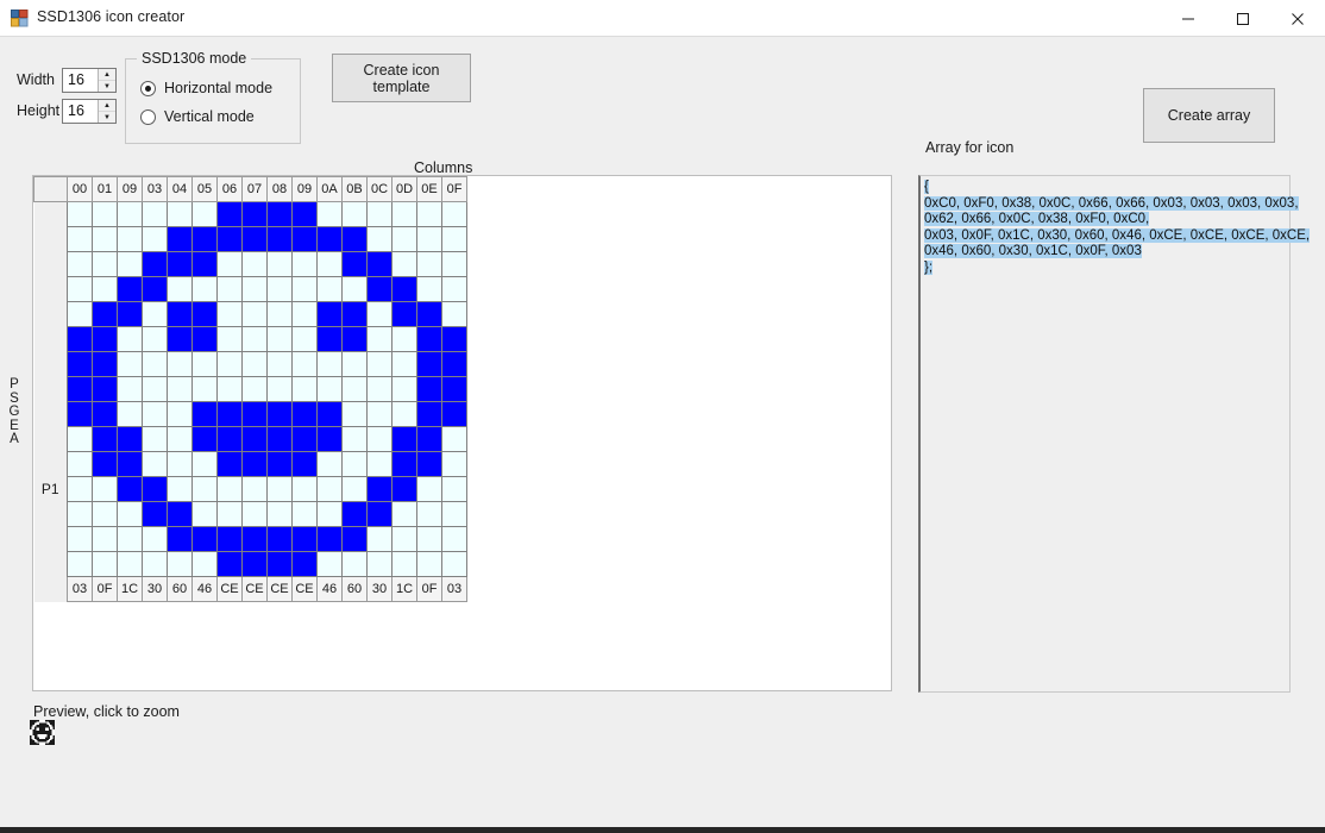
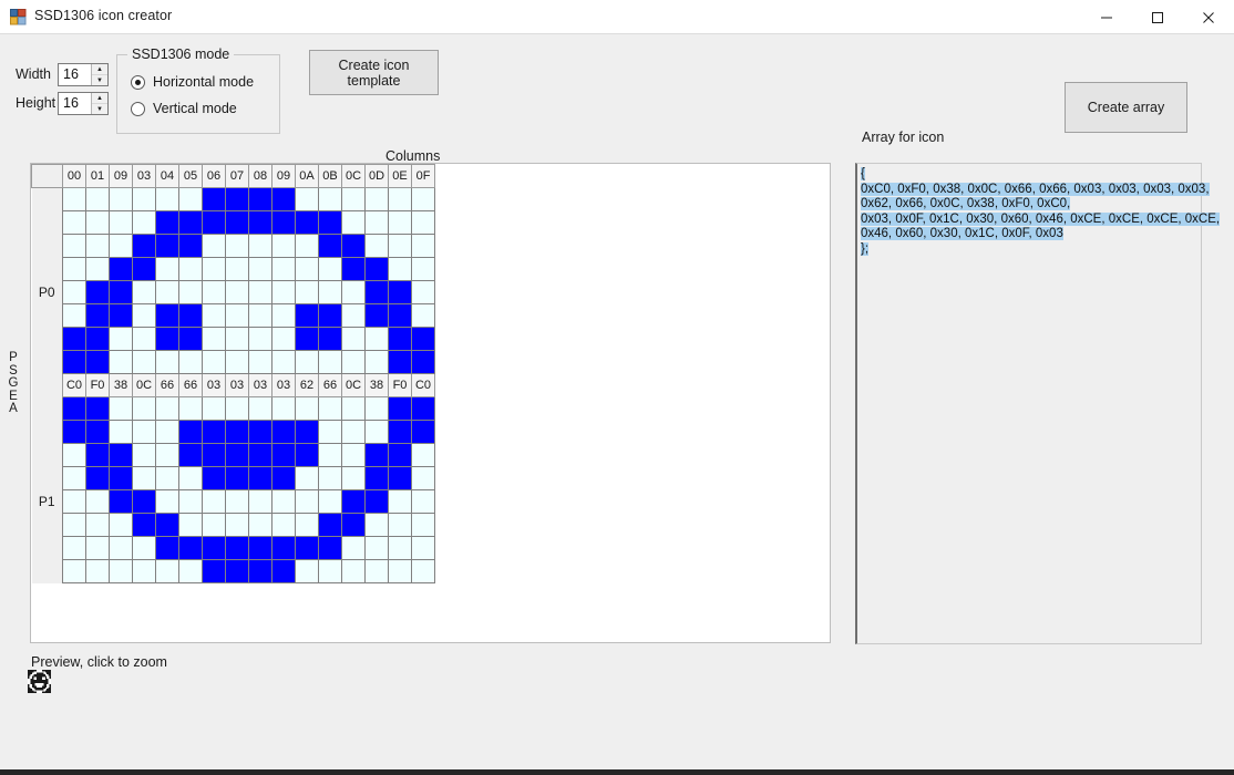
  SSD1306 icon creator
  Width
  16
  Height
  16
  SSD1306 mode
  Horizontal mode
  Vertical mode
  Create icon template
  Create array
  Array for icon
  Columns
  Preview, click to zoom
  P
  S
  G
  E
  A
  	00	01	09	03	04	05	06	07	08	09	0A	0B	0C	0D	0E	0F
+ P0
+ 	C0	F0	38	0C	66	66	03	03	03	03	62	66	0C	38	F0	C0
  P1
- 	03	0F	1C	30	60	46	CE	CE	CE	CE	46	60	30	1C	0F	03
  { 0xC0, 0xF0, 0x38, 0x0C, 0x66, 0x66, 0x03, 0x03, 0x03, 0x03, 0x62, 0x66, 0x0C, 0x38, 0xF0, 0xC0, 0x03, 0x0F, 0x1C, 0x30, 0x60, 0x46, 0xCE, 0xCE, 0xCE, 0xCE, 0x46, 0x60, 0x30, 0x1C, 0x0F, 0x03 };
